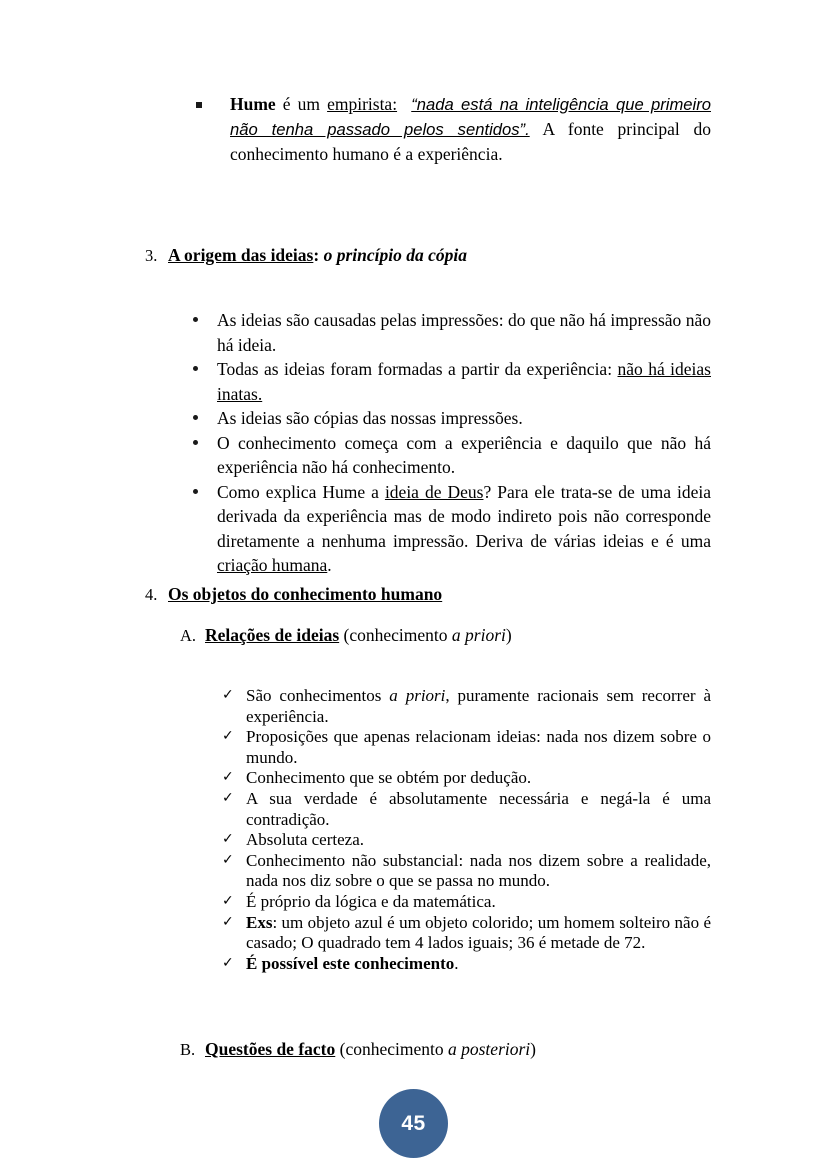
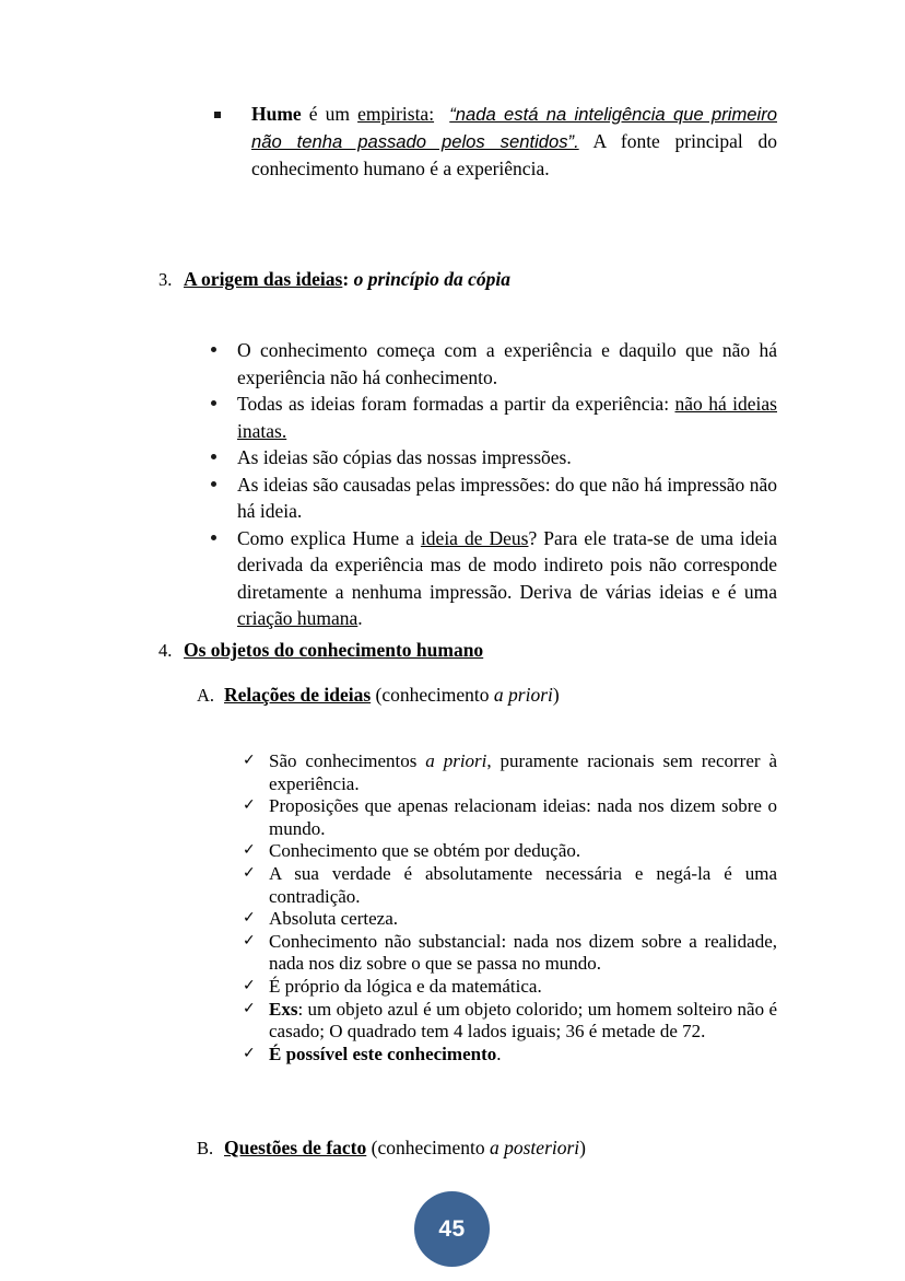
  Hume é um empirista: “nada está na inteligência que primeiro não tenha passado pelos sentidos”. A fonte principal do conhecimento humano é a experiência.
  3.
  A origem das ideias: o princípio da cópia
- As ideias são causadas pelas impressões: do que não há impressão não há ideia.
+ O conhecimento começa com a experiência e daquilo que não há experiência não há conhecimento.
  Todas as ideias foram formadas a partir da experiência: não há ideias inatas.
  As ideias são cópias das nossas impressões.
- O conhecimento começa com a experiência e daquilo que não há experiência não há conhecimento.
+ As ideias são causadas pelas impressões: do que não há impressão não há ideia.
  Como explica Hume a ideia de Deus? Para ele trata-se de uma ideia derivada da experiência mas de modo indireto pois não corresponde diretamente a nenhuma impressão. Deriva de várias ideias e é uma criação humana.
  4.
  Os objetos do conhecimento humano
  A.
  Relações de ideias (conhecimento a priori)
  ✓
  São conhecimentos a priori, puramente racionais sem recorrer à experiência.
  ✓
  Proposições que apenas relacionam ideias: nada nos dizem sobre o mundo.
  ✓
  Conhecimento que se obtém por dedução.
  ✓
  A sua verdade é absolutamente necessária e negá-la é uma contradição.
  ✓
  Absoluta certeza.
  ✓
  Conhecimento não substancial: nada nos dizem sobre a realidade, nada nos diz sobre o que se passa no mundo.
  ✓
  É próprio da lógica e da matemática.
  ✓
  Exs: um objeto azul é um objeto colorido; um homem solteiro não é casado; O quadrado tem 4 lados iguais; 36 é metade de 72.
  ✓
  É possível este conhecimento.
  B.
  Questões de facto (conhecimento a posteriori)
  45
